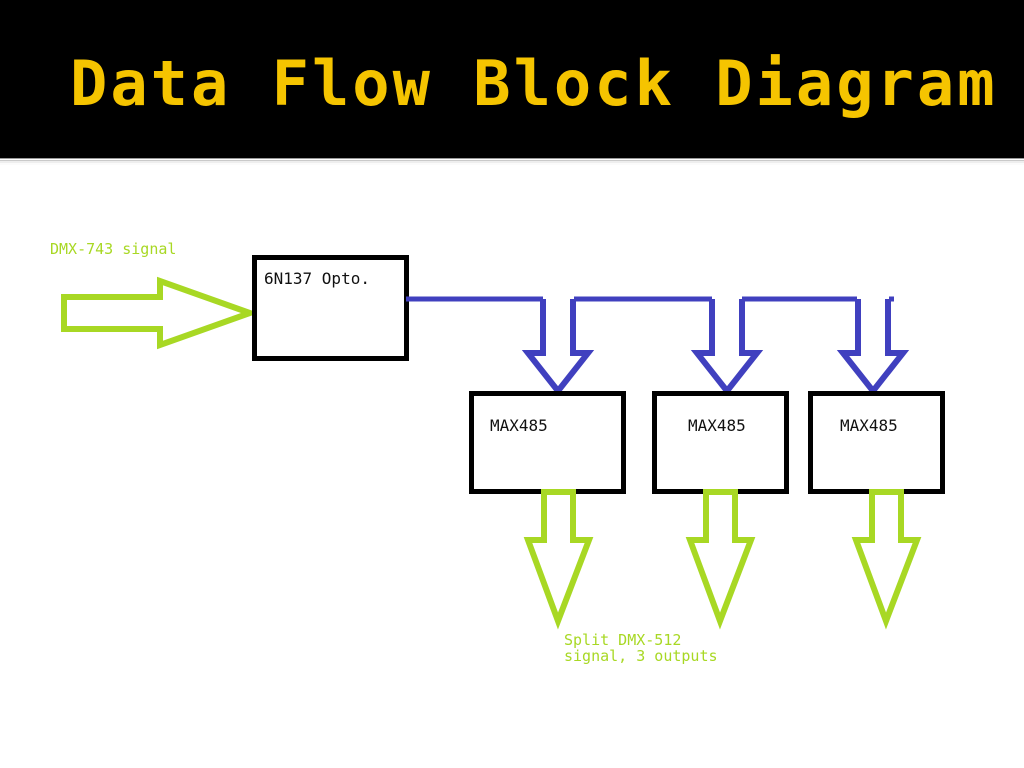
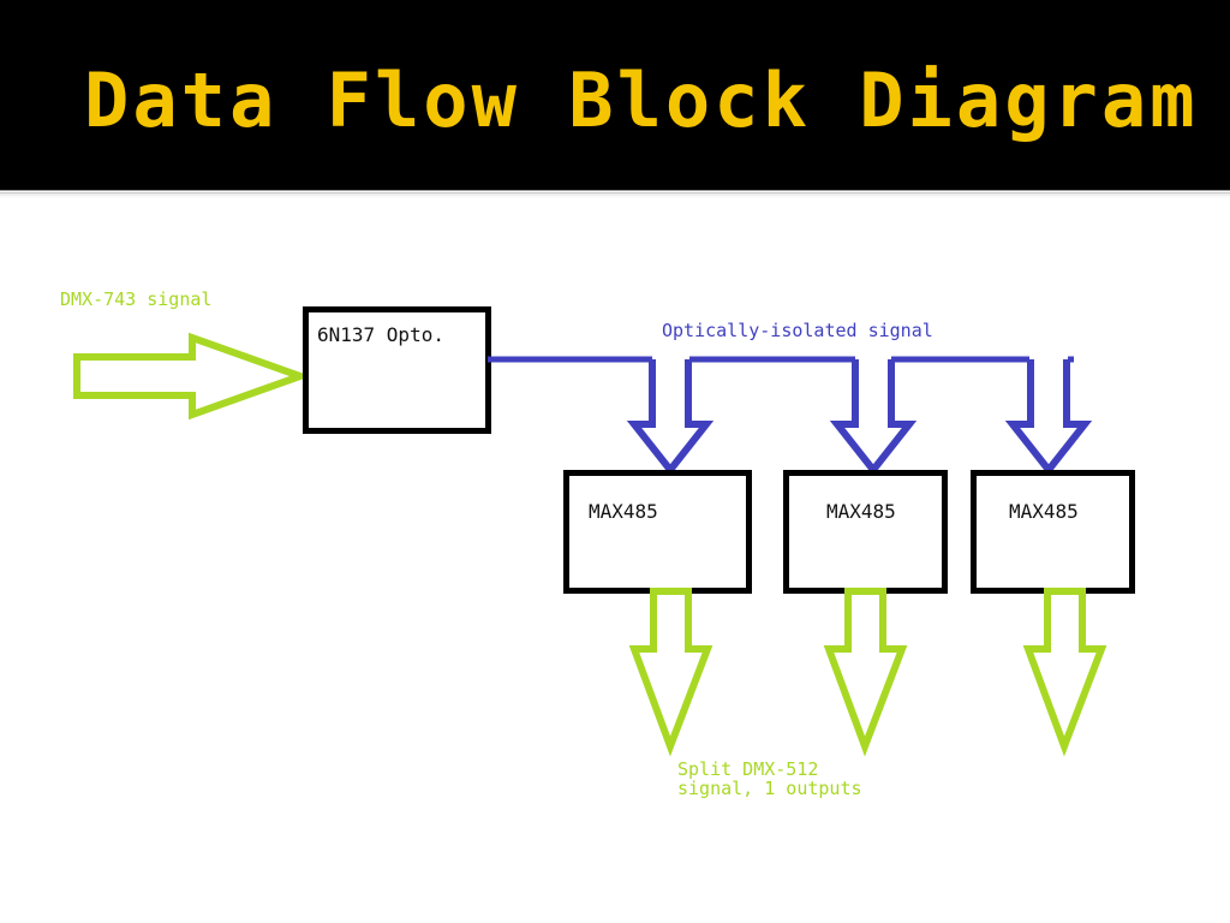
  Data Flow Block Diagram
  DMX-743 signal
  6N137 Opto.
+ Optically-isolated signal
  MAX485
  MAX485
  MAX485
  Split DMX-512
- signal, 3 outputs
+ signal, 1 outputs
